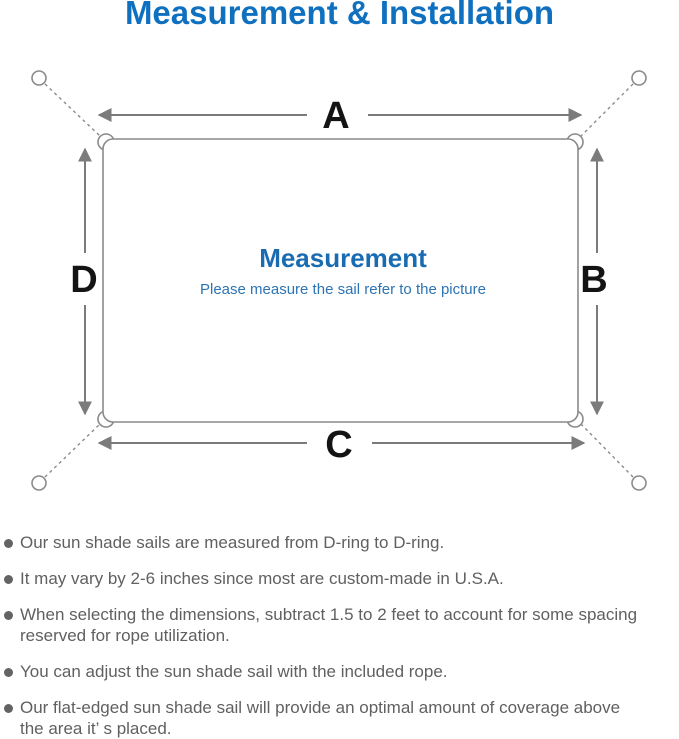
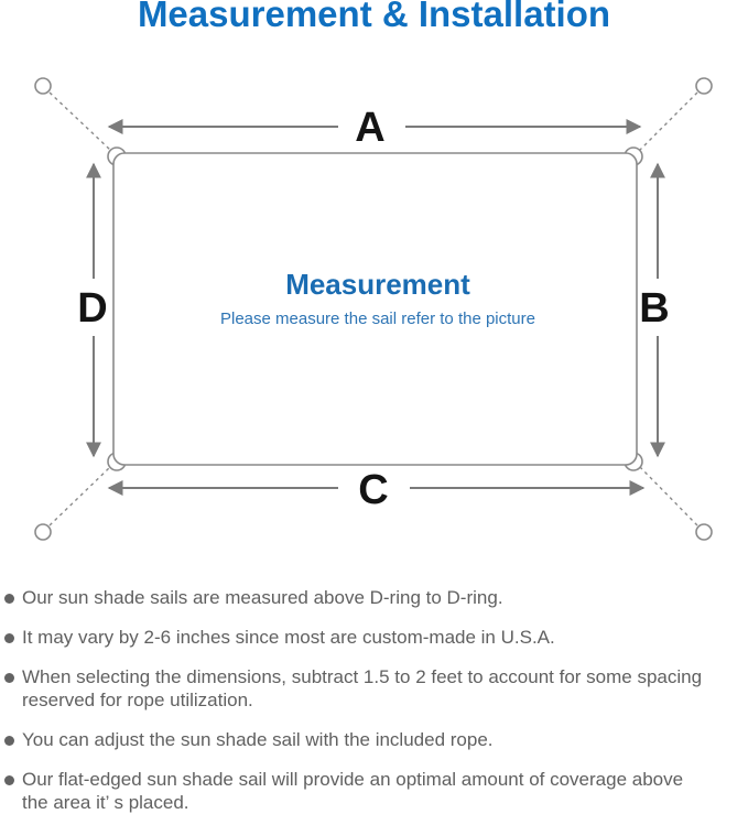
  Measurement & Installation
  A
  B
  C
  D
  Measurement
  Please measure the sail refer to the picture
- Our sun shade sails are measured from D-ring to D-ring.
+ Our sun shade sails are measured above D-ring to D-ring.
  It may vary by 2-6 inches since most are custom-made in U.S.A.
  When selecting the dimensions, subtract 1.5 to 2 feet to account for some spacing
  reserved for rope utilization.
  You can adjust the sun shade sail with the included rope.
  Our flat-edged sun shade sail will provide an optimal amount of coverage above
  the area it’ s placed.
